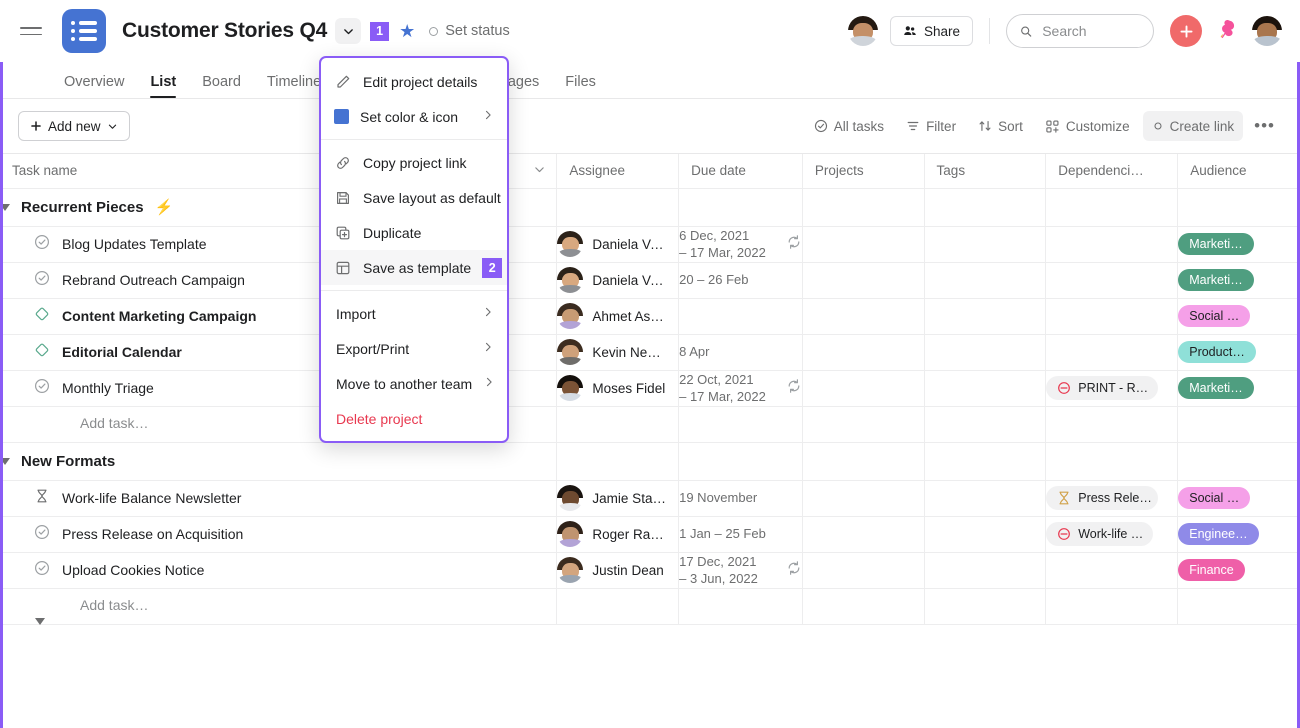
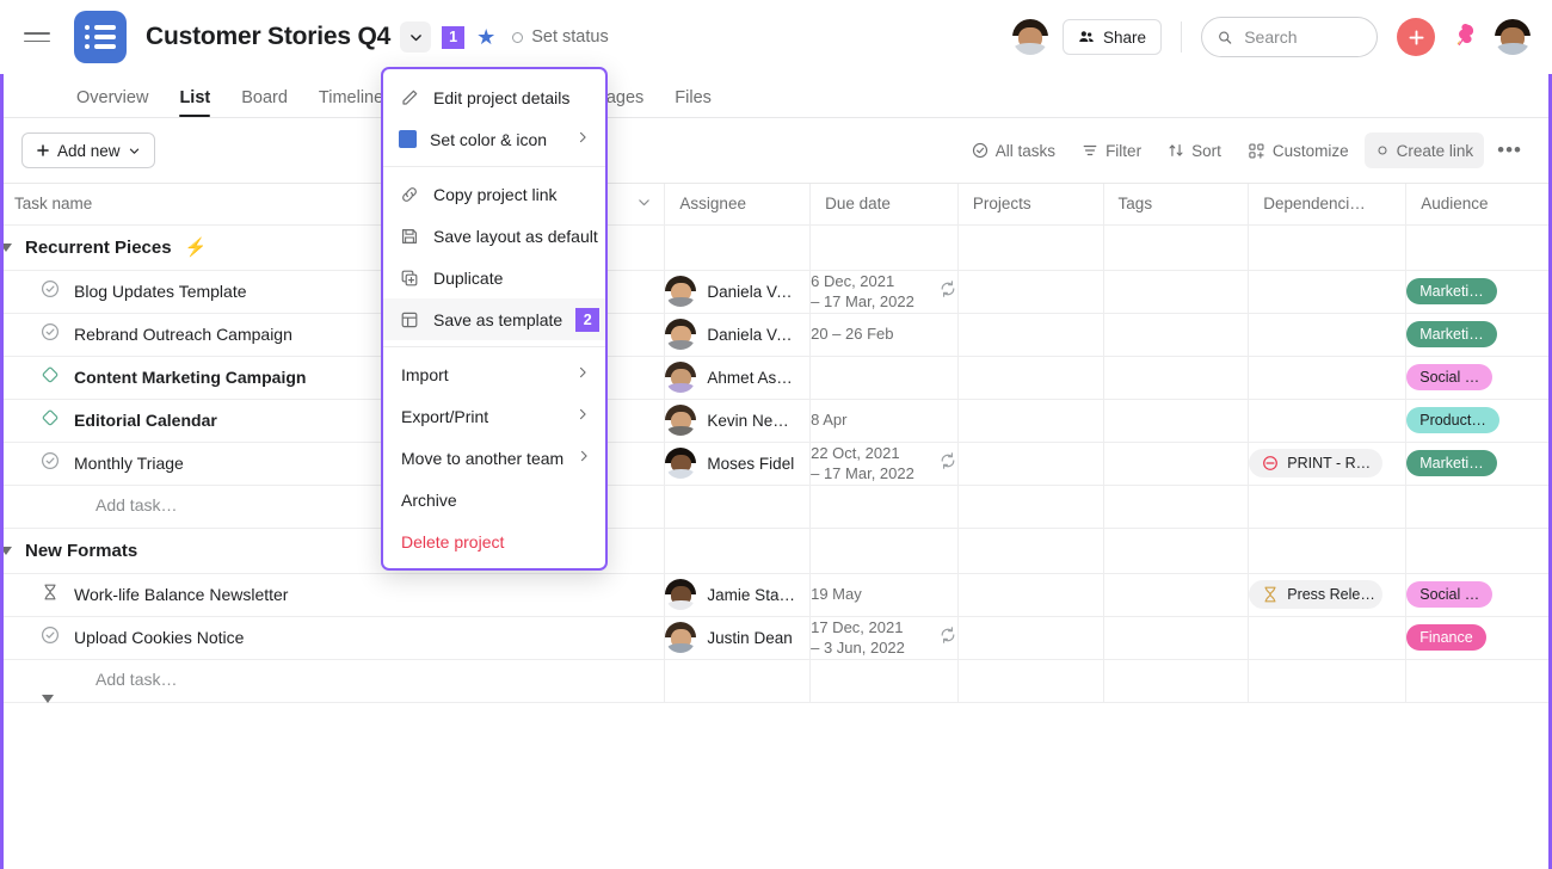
  Customer Stories Q4
  1
  ★
  Set status
  Share
  Search
  Overview
  List
  Board
  Timeline
  Files
  Add new
  All tasks
  Filter
  Sort
  Customize
  Create link
  •••
  Task name	Assignee	Due date	Projects	Tags	Dependenci…	Audience
  Recurrent Pieces ⚡
  Blog Updates Template	Daniela Var	6 Dec, 2021– 17 Mar, 2022				Marketi…
  Rebrand Outreach Campaign	Daniela Var	20 – 26 Feb				Marketi…
  Content Marketing Campaign	Ahmet Aslan					Social …
  Editorial Calendar	Kevin New…	8 Apr				Product…
  Monthly Triage	Moses Fidel	22 Oct, 2021– 17 Mar, 2022			PRINT - R…	Marketi…
  Add task…
  New Formats
- Work-life Balance Newsletter	Jamie Stap	19 November			Press Rele…	Social …
+ Work-life Balance Newsletter	Jamie Stap	19 May			Press Rele…	Social …
- Press Release on Acquisition	Roger Ray…	1 Jan – 25 Feb			Work-life …	Enginee…
  Upload Cookies Notice	Justin Dean	17 Dec, 2021– 3 Jun, 2022				Finance
  Add task…
  Edit project details
  Set color & icon
  Copy project link
  Save layout as default
  Duplicate
  Save as template
  2
  Import
  Export/Print
  Move to another team
+ Archive
  Delete project
